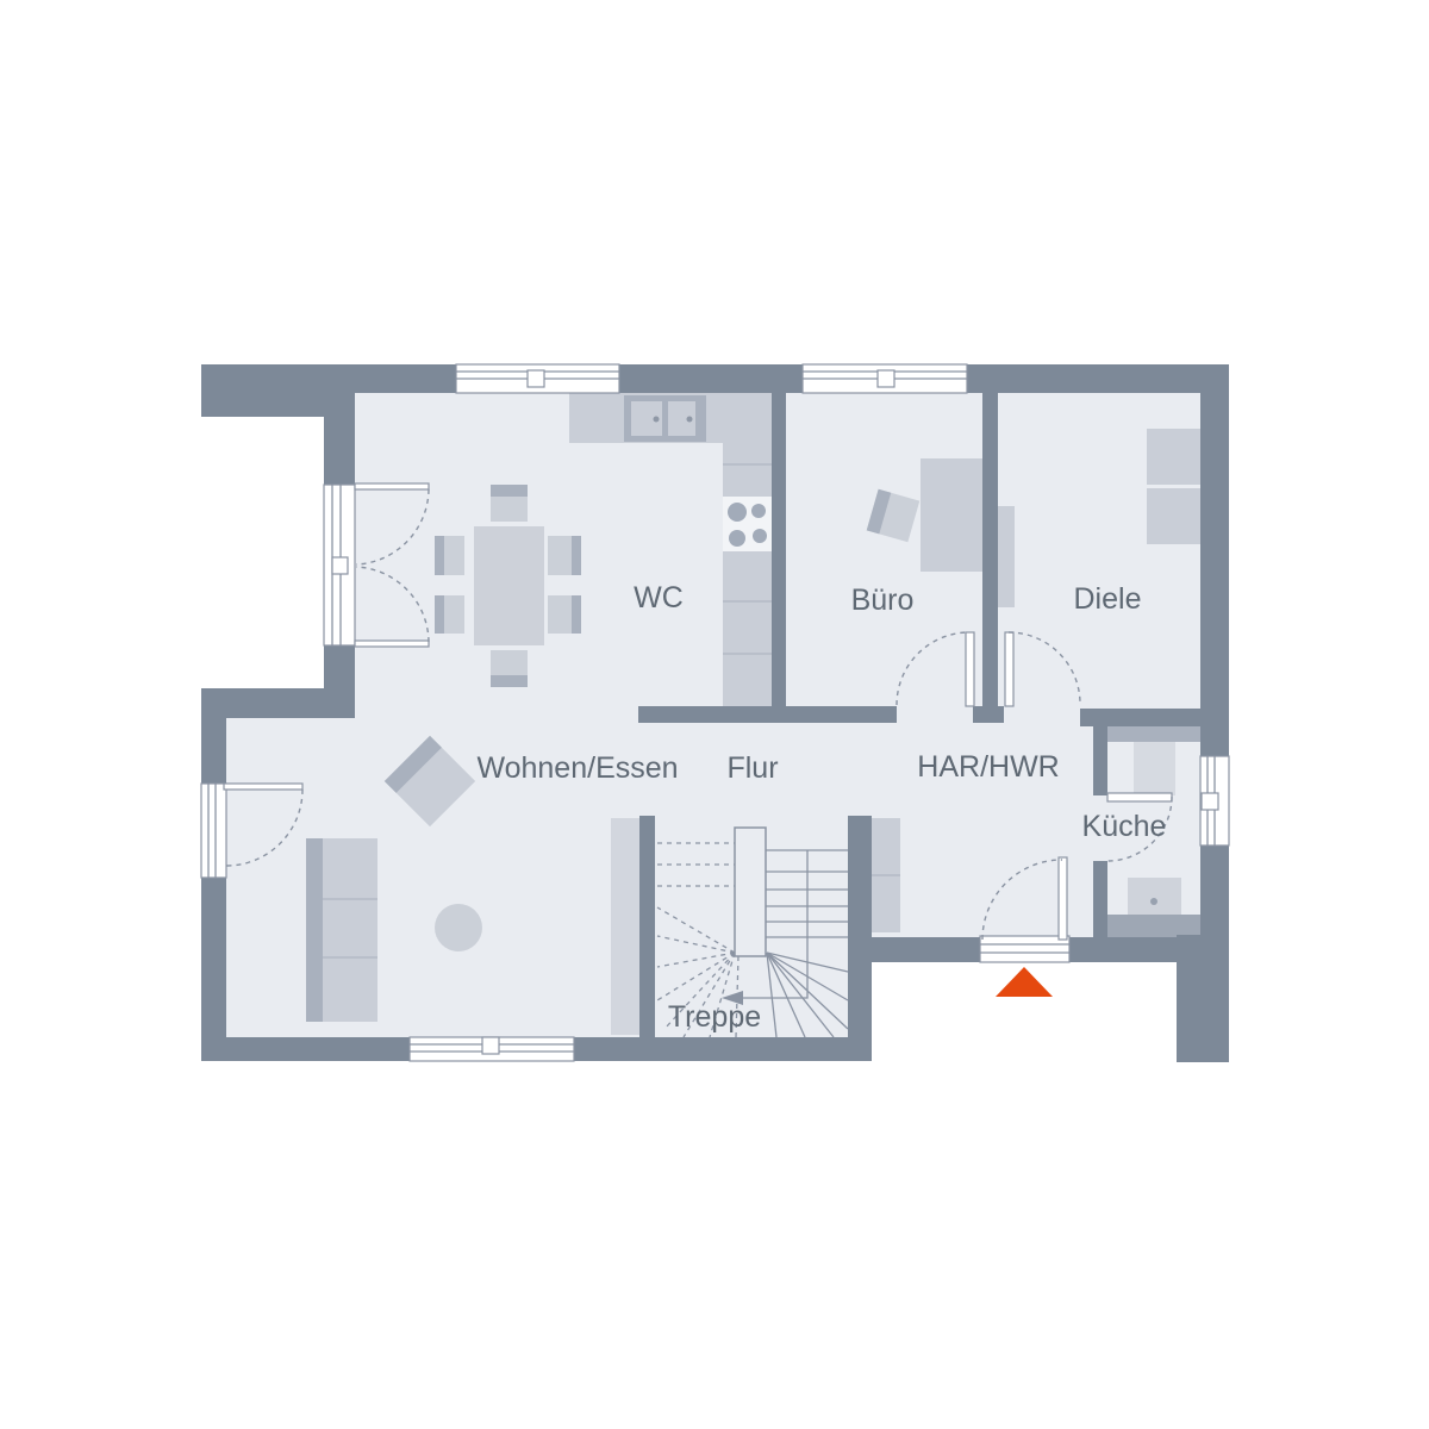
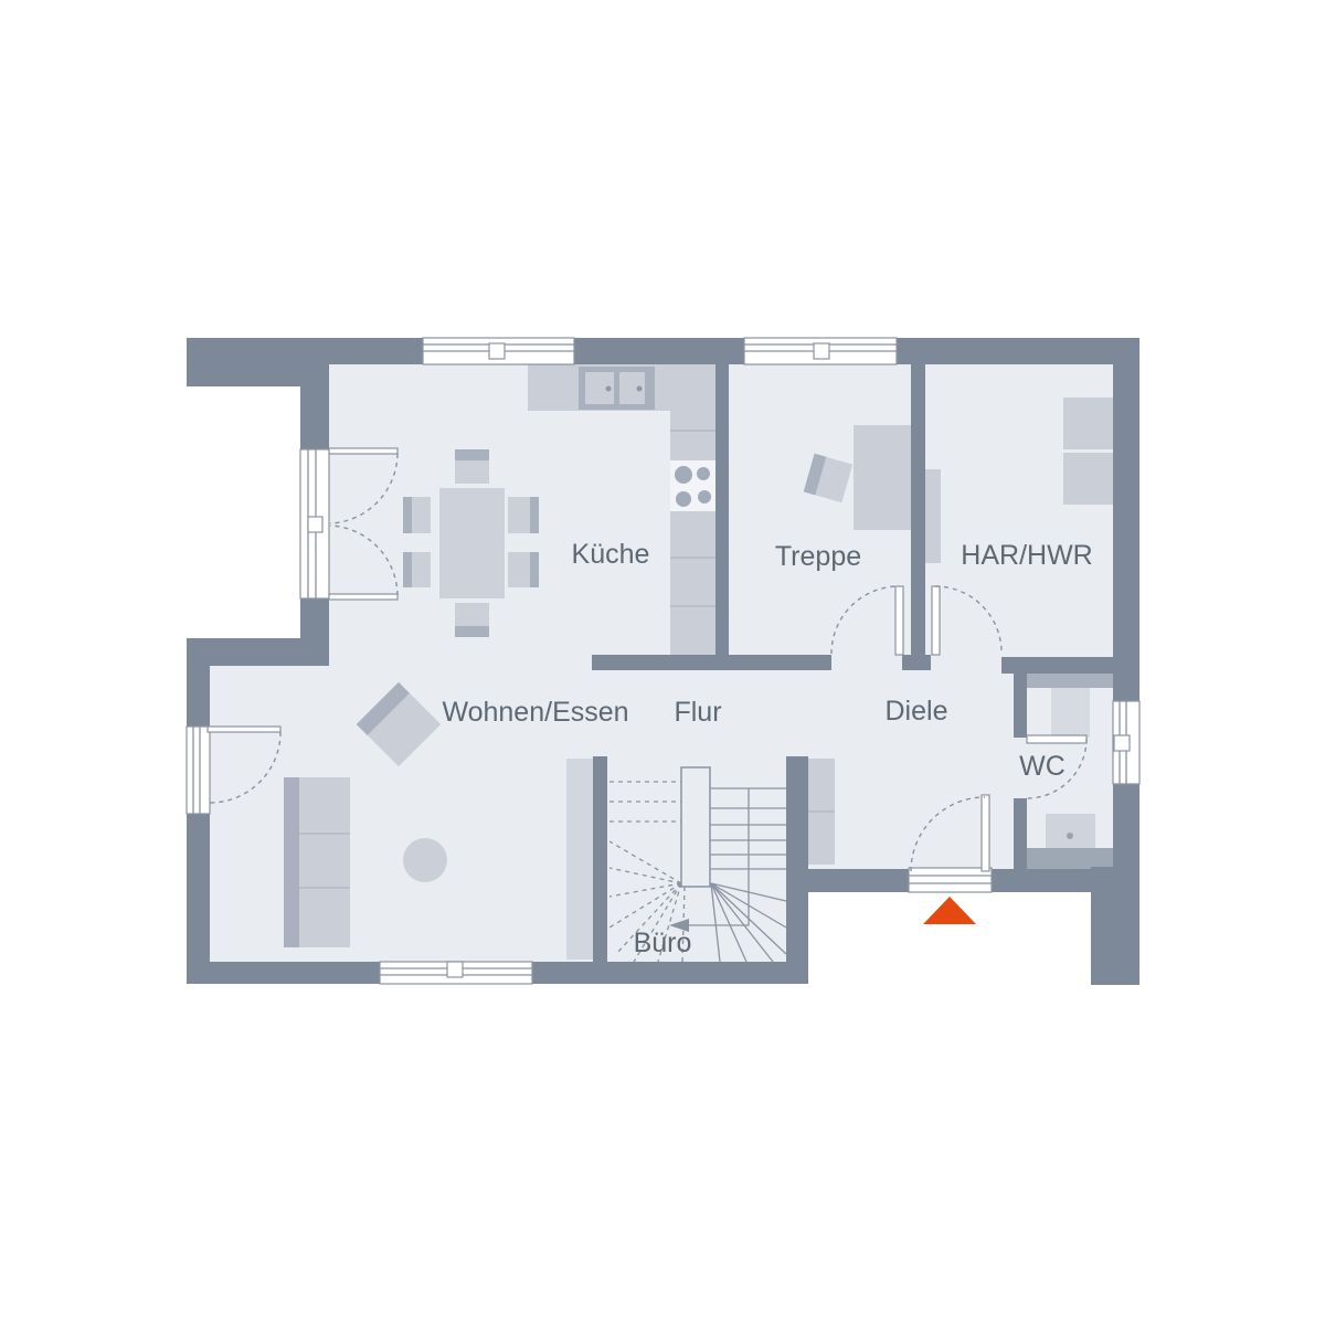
- WC
+ Küche
- Büro
+ Treppe
- Diele
+ HAR/HWR
  Wohnen/Essen
  Flur
- HAR/HWR
+ Diele
- Küche
+ WC
- Treppe
+ Büro
